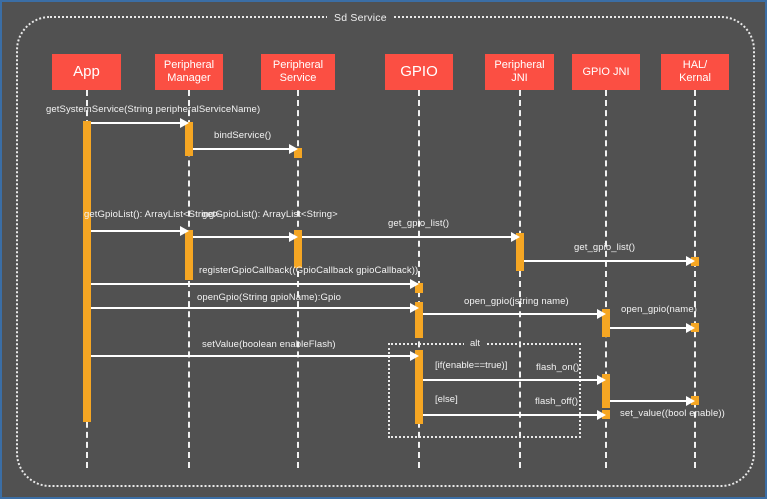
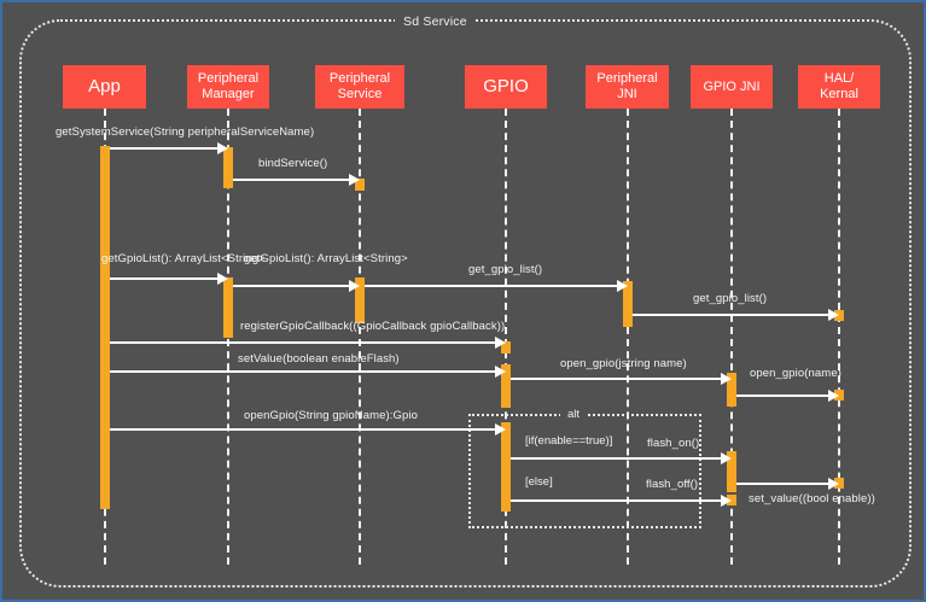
  Sd Service
  alt
  [if(enable==true)]
  [else]
  getSystemService(String peripheralServiceName)
  bindService()
  getGpioList(): ArrayList<String>
  getGpioList(): ArrayList<String>
  get_gpio_list()
  get_gpio_list()
  registerGpioCallback((GpioCallback gpioCallback))
- openGpio(String gpioName):Gpio
+ setValue(boolean enableFlash)
  open_gpio(jstring name)
  open_gpio(name)
- setValue(boolean enableFlash)
+ openGpio(String gpioName):Gpio
  flash_on()
  flash_off()
  set_value((bool enable))
  App
  Peripheral
  Manager
  Peripheral
  Service
  GPIO
  Peripheral
  JNI
  GPIO JNI
  HAL/
  Kernal
